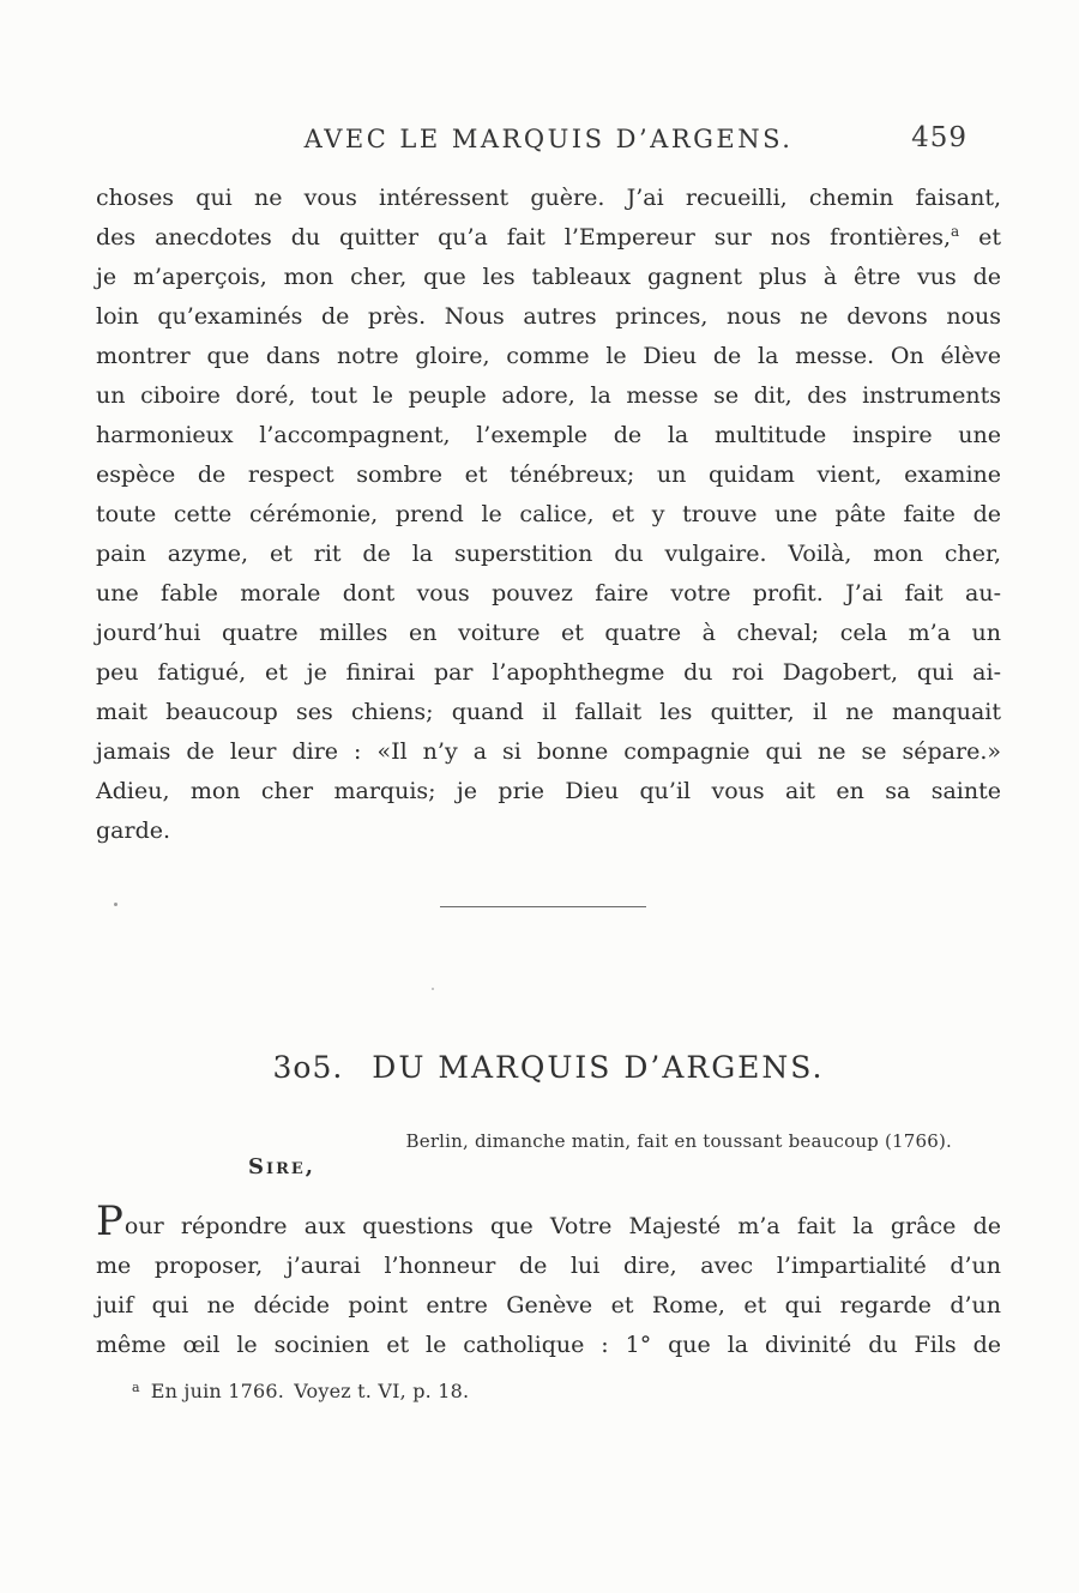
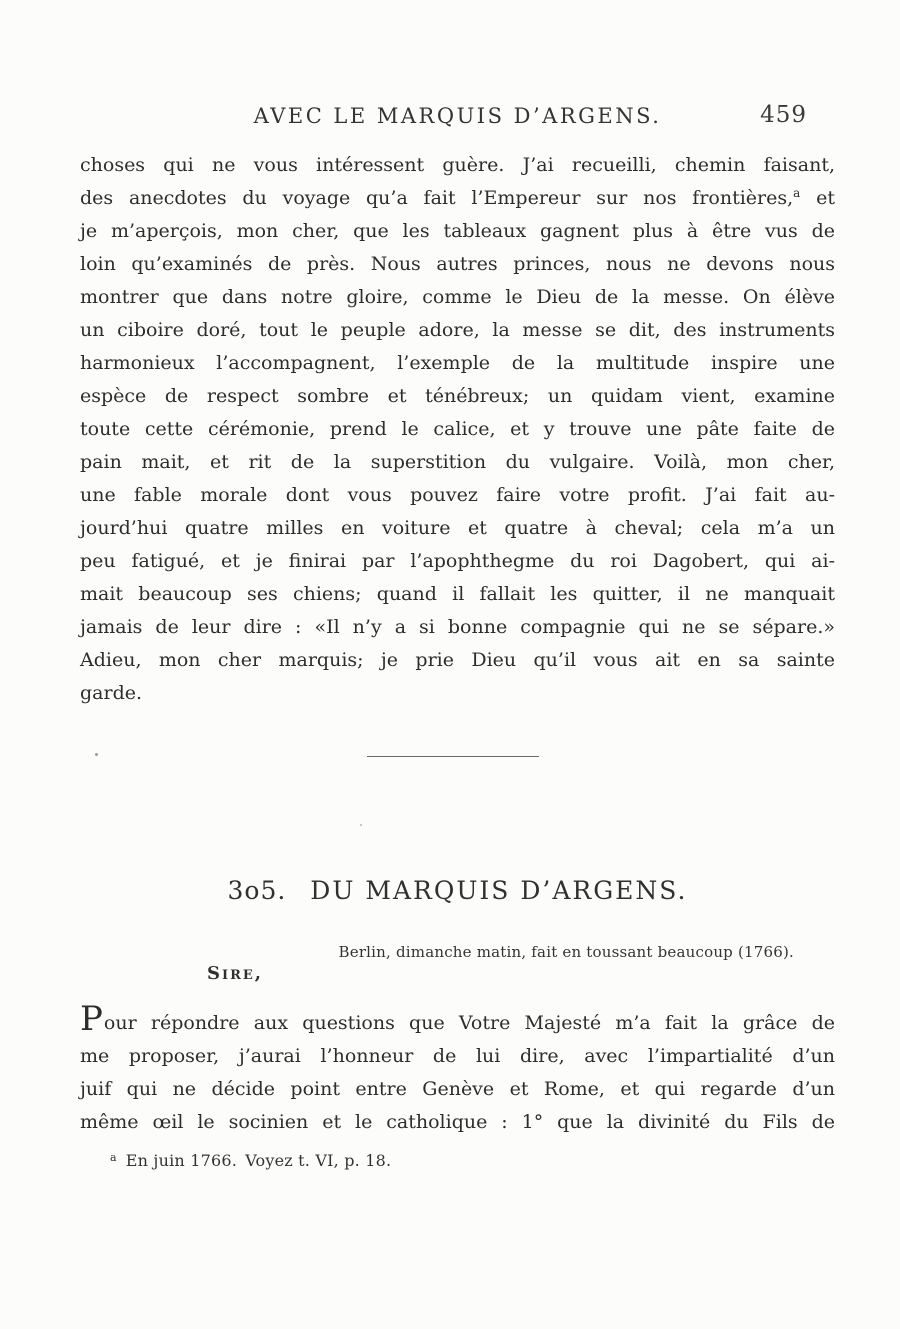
  AVEC LE MARQUIS D’ARGENS.
  459
  choses qui ne vous intéressent guère. J’ai recueilli, chemin faisant,
- des anecdotes du quitter qu’a fait l’Empereur sur nos frontières,a et
+ des anecdotes du voyage qu’a fait l’Empereur sur nos frontières,a et
  je m’aperçois, mon cher, que les tableaux gagnent plus à être vus de
  loin qu’examinés de près. Nous autres princes, nous ne devons nous
  montrer que dans notre gloire, comme le Dieu de la messe. On élève
  un ciboire doré, tout le peuple adore, la messe se dit, des instruments
  harmonieux l’accompagnent, l’exemple de la multitude inspire une
  espèce de respect sombre et ténébreux; un quidam vient, examine
  toute cette cérémonie, prend le calice, et y trouve une pâte faite de
- pain azyme, et rit de la superstition du vulgaire. Voilà, mon cher,
+ pain mait, et rit de la superstition du vulgaire. Voilà, mon cher,
  une fable morale dont vous pouvez faire votre profit. J’ai fait au-
  jourd’hui quatre milles en voiture et quatre à cheval; cela m’a un
  peu fatigué, et je finirai par l’apophthegme du roi Dagobert, qui ai-
  mait beaucoup ses chiens; quand il fallait les quitter, il ne manquait
  jamais de leur dire : «Il n’y a si bonne compagnie qui ne se sépare.»
  Adieu, mon cher marquis; je prie Dieu qu’il vous ait en sa sainte
  garde.
  3o5. DU MARQUIS D’ARGENS.
  Berlin, dimanche matin, fait en toussant beaucoup (1766).
  Sire,
  Pour répondre aux questions que Votre Majesté m’a fait la grâce de
  me proposer, j’aurai l’honneur de lui dire, avec l’impartialité d’un
  juif qui ne décide point entre Genève et Rome, et qui regarde d’un
  même œil le socinien et le catholique : 1° que la divinité du Fils de
  a En juin 1766. Voyez t. VI, p. 18.
